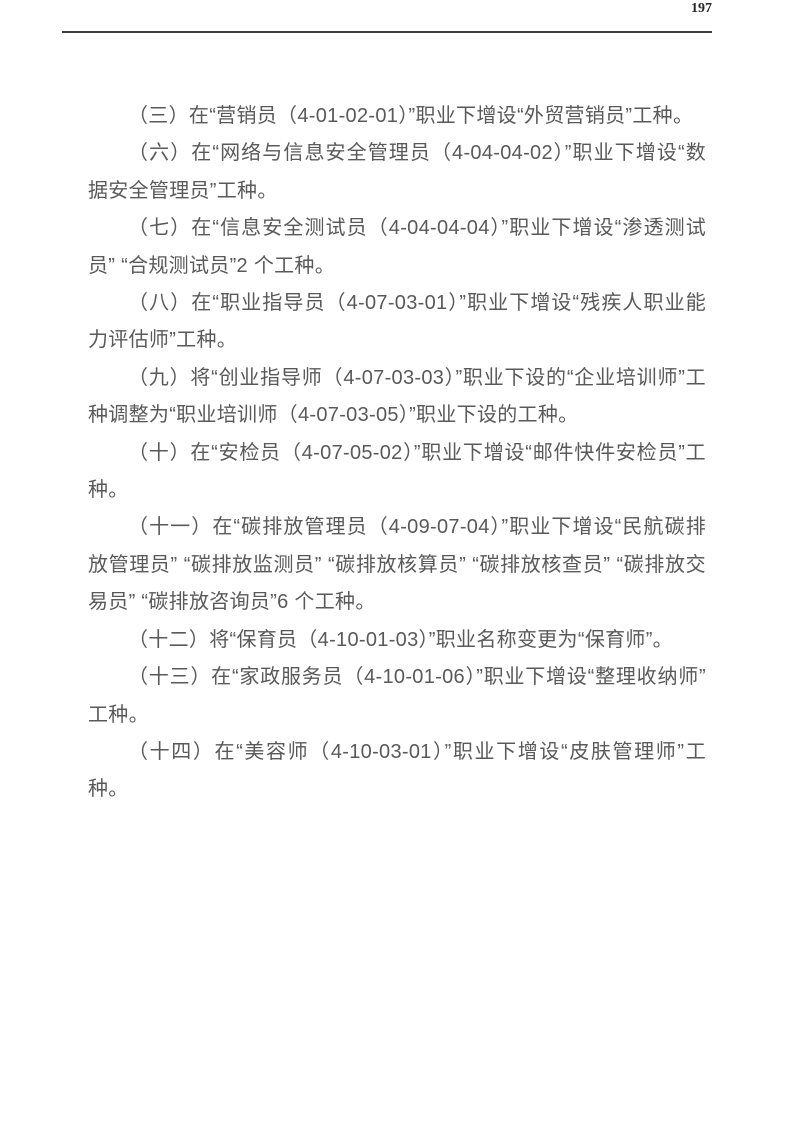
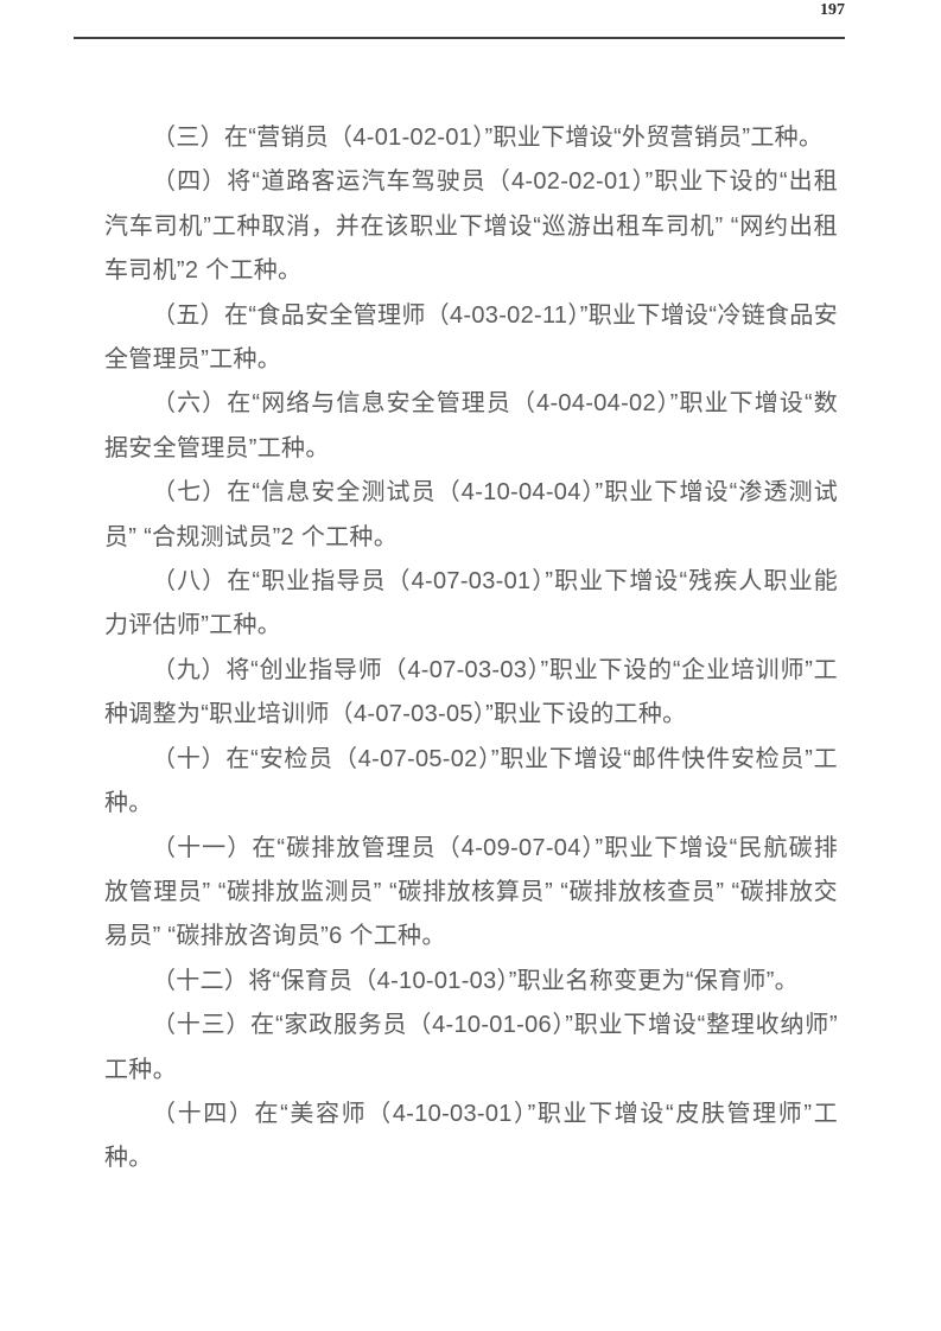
  197
  （三）在“营销员（4-01-02-01）”职业下增设“外贸营销员”工种。
+ （四）将“道路客运汽车驾驶员（4-02-02-01）”职业下设的“出租汽车司机”工种取消，并在该职业下增设“巡游出租车司机” “网约出租车司机”2 个工种。
+ （五）在“食品安全管理师（4-03-02-11）”职业下增设“冷链食品安全管理员”工种。
  （六）在“网络与信息安全管理员（4-04-04-02）”职业下增设“数据安全管理员”工种。
- （七）在“信息安全测试员（4-04-04-04）”职业下增设“渗透测试员” “合规测试员”2 个工种。
+ （七）在“信息安全测试员（4-10-04-04）”职业下增设“渗透测试员” “合规测试员”2 个工种。
  （八）在“职业指导员（4-07-03-01）”职业下增设“残疾人职业能力评估师”工种。
  （九）将“创业指导师（4-07-03-03）”职业下设的“企业培训师”工种调整为“职业培训师（4-07-03-05）”职业下设的工种。
  （十）在“安检员（4-07-05-02）”职业下增设“邮件快件安检员”工种。
  （十一）在“碳排放管理员（4-09-07-04）”职业下增设“民航碳排放管理员” “碳排放监测员” “碳排放核算员” “碳排放核查员” “碳排放交易员” “碳排放咨询员”6 个工种。
  （十二）将“保育员（4-10-01-03）”职业名称变更为“保育师”。
  （十三）在“家政服务员（4-10-01-06）”职业下增设“整理收纳师”工种。
  （十四）在“美容师（4-10-03-01）”职业下增设“皮肤管理师”工种。
